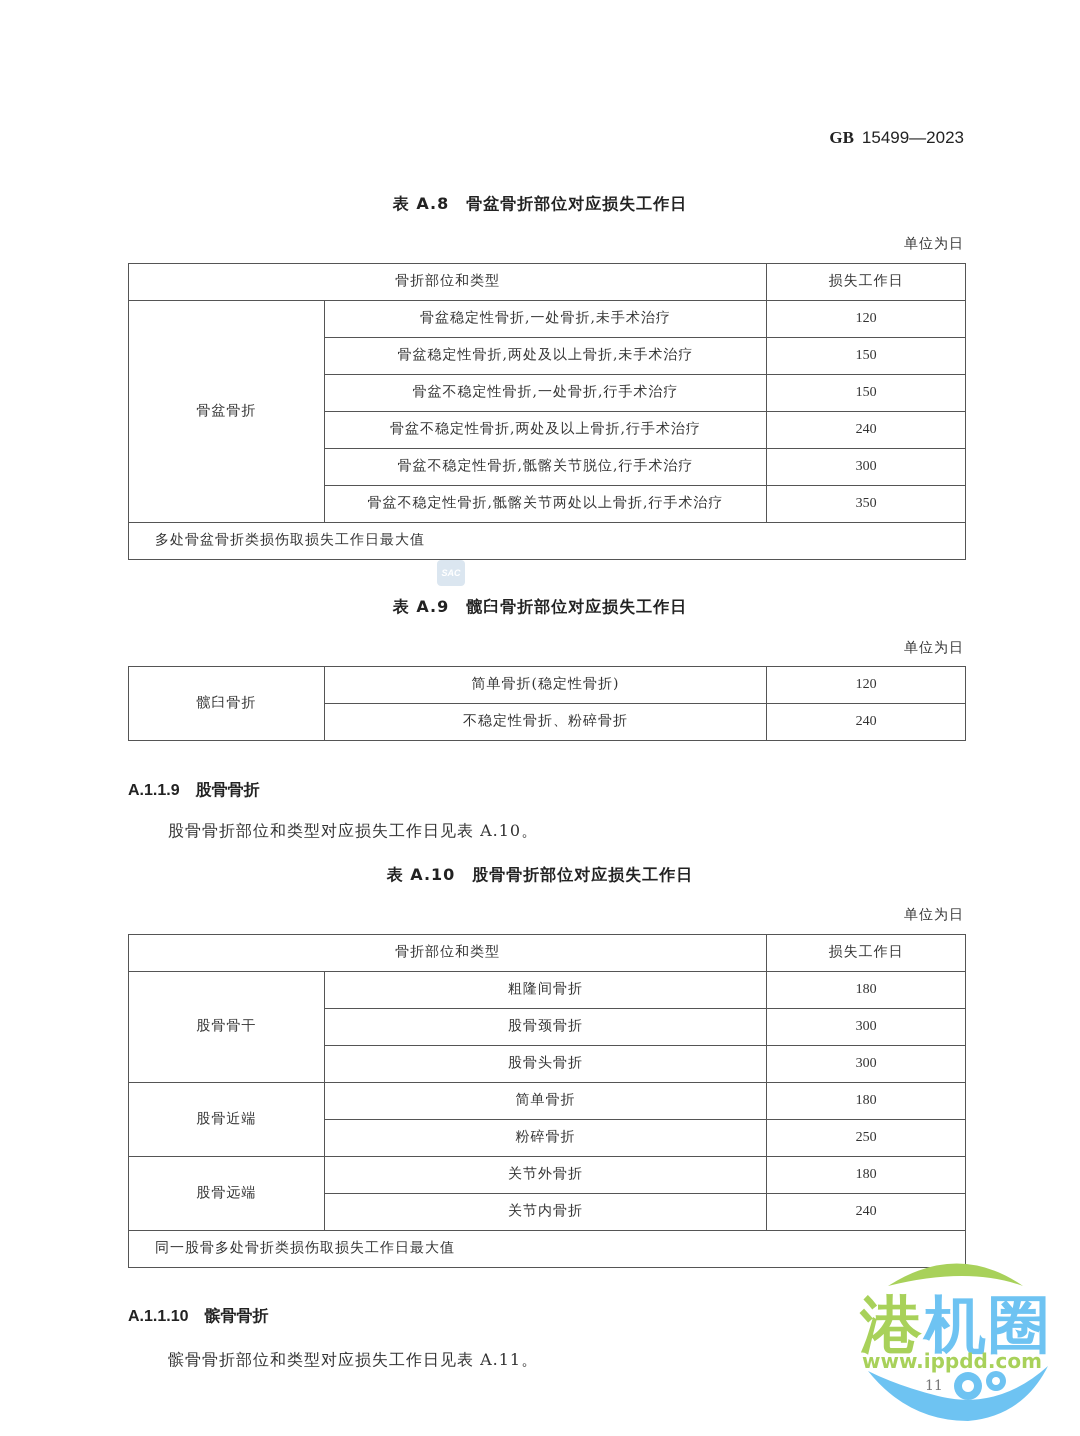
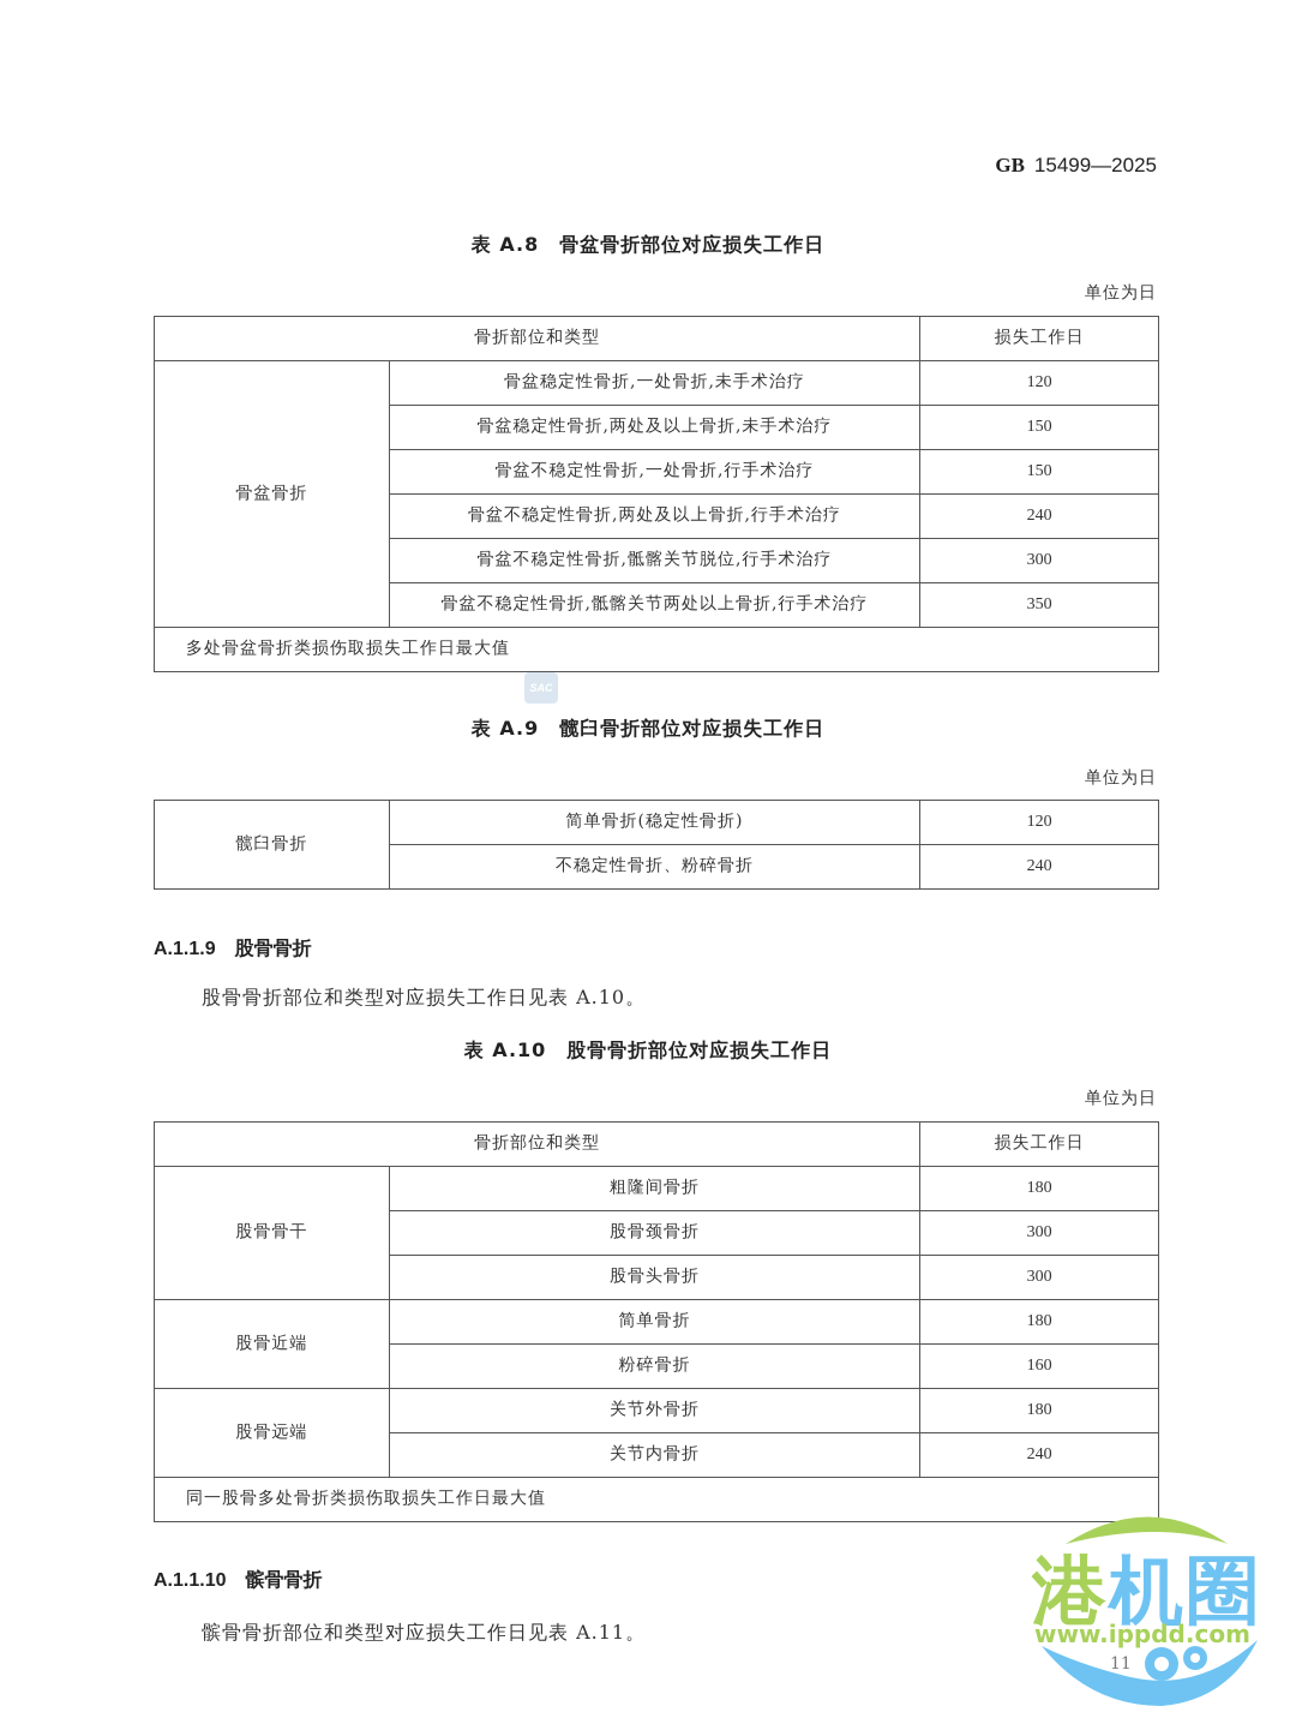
- GB 15499—2023
+ GB 15499—2025
  表 A.8 骨盆骨折部位对应损失工作日
  单位为日
  骨折部位和类型	损失工作日
  骨盆骨折	骨盆稳定性骨折,一处骨折,未手术治疗	120
  骨盆稳定性骨折,两处及以上骨折,未手术治疗	150
  骨盆不稳定性骨折,一处骨折,行手术治疗	150
  骨盆不稳定性骨折,两处及以上骨折,行手术治疗	240
  骨盆不稳定性骨折,骶髂关节脱位,行手术治疗	300
  骨盆不稳定性骨折,骶髂关节两处以上骨折,行手术治疗	350
  多处骨盆骨折类损伤取损失工作日最大值
  SAC
  表 A.9 髋臼骨折部位对应损失工作日
  单位为日
  髋臼骨折	简单骨折(稳定性骨折)	120
  不稳定性骨折、粉碎骨折	240
  A.1.1.9 股骨骨折
  股骨骨折部位和类型对应损失工作日见表 A.10。
  表 A.10 股骨骨折部位对应损失工作日
  单位为日
  骨折部位和类型	损失工作日
  股骨骨干	粗隆间骨折	180
  股骨颈骨折	300
  股骨头骨折	300
  股骨近端	简单骨折	180
- 粉碎骨折	250
+ 粉碎骨折	160
  股骨远端	关节外骨折	180
  关节内骨折	240
  同一股骨多处骨折类损伤取损失工作日最大值
  A.1.1.10 髌骨骨折
  髌骨骨折部位和类型对应损失工作日见表 A.11。
  港
  机
  圈
  www.ippdd.com
  11
